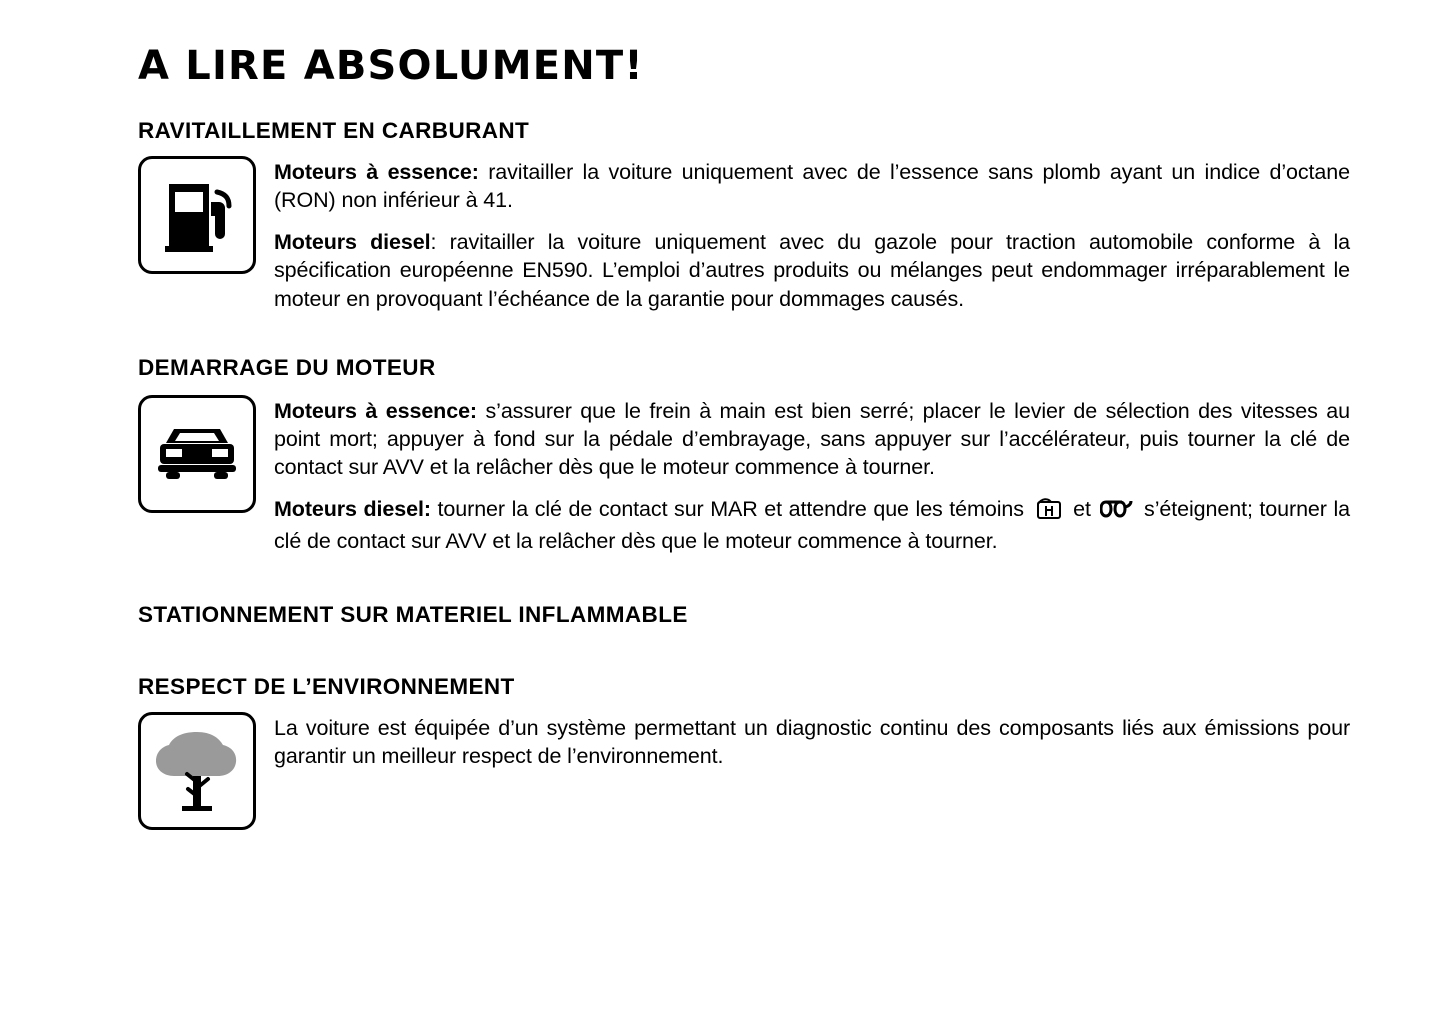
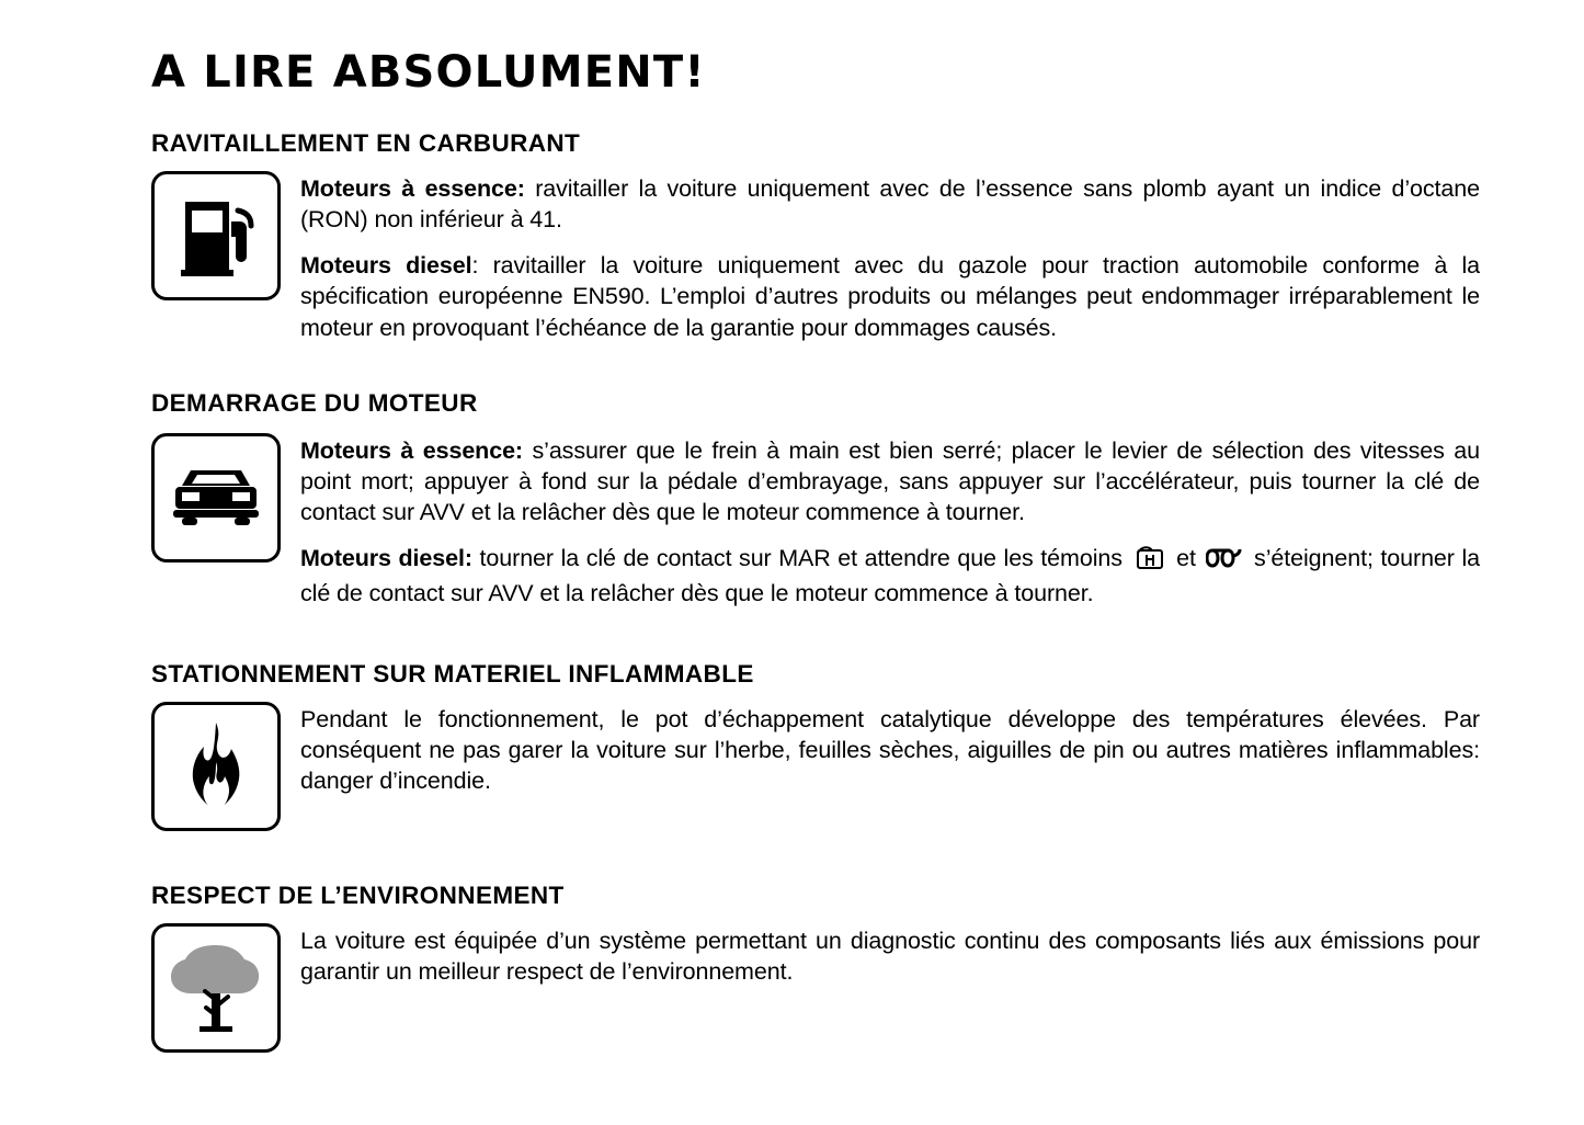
  A LIRE ABSOLUMENT!
  RAVITAILLEMENT EN CARBURANT
  Moteurs à essence: ravitailler la voiture uniquement avec de l’essence sans plomb ayant un indice d’octane (RON) non inférieur à 41.
  Moteurs diesel: ravitailler la voiture uniquement avec du gazole pour traction automobile conforme à la spécification européenne EN590. L’emploi d’autres produits ou mélanges peut endommager irréparablement le moteur en provoquant l’échéance de la garantie pour dommages causés.
  DEMARRAGE DU MOTEUR
  Moteurs à essence: s’assurer que le frein à main est bien serré; placer le levier de sélection des vitesses au point mort; appuyer à fond sur la pédale d’embrayage, sans appuyer sur l’accélérateur, puis tourner la clé de contact sur AVV et la relâcher dès que le moteur commence à tourner.
  Moteurs diesel: tourner la clé de contact sur MAR et attendre que les témoins et s’éteignent; tourner la clé de contact sur AVV et la relâcher dès que le moteur commence à tourner.
  STATIONNEMENT SUR MATERIEL INFLAMMABLE
+ Pendant le fonctionnement, le pot d’échappement catalytique développe des températures élevées. Par conséquent ne pas garer la voiture sur l’herbe, feuilles sèches, aiguilles de pin ou autres matières inflammables: danger d’incendie.
  RESPECT DE L’ENVIRONNEMENT
  La voiture est équipée d’un système permettant un diagnostic continu des composants liés aux émissions pour garantir un meilleur respect de l’environnement.
